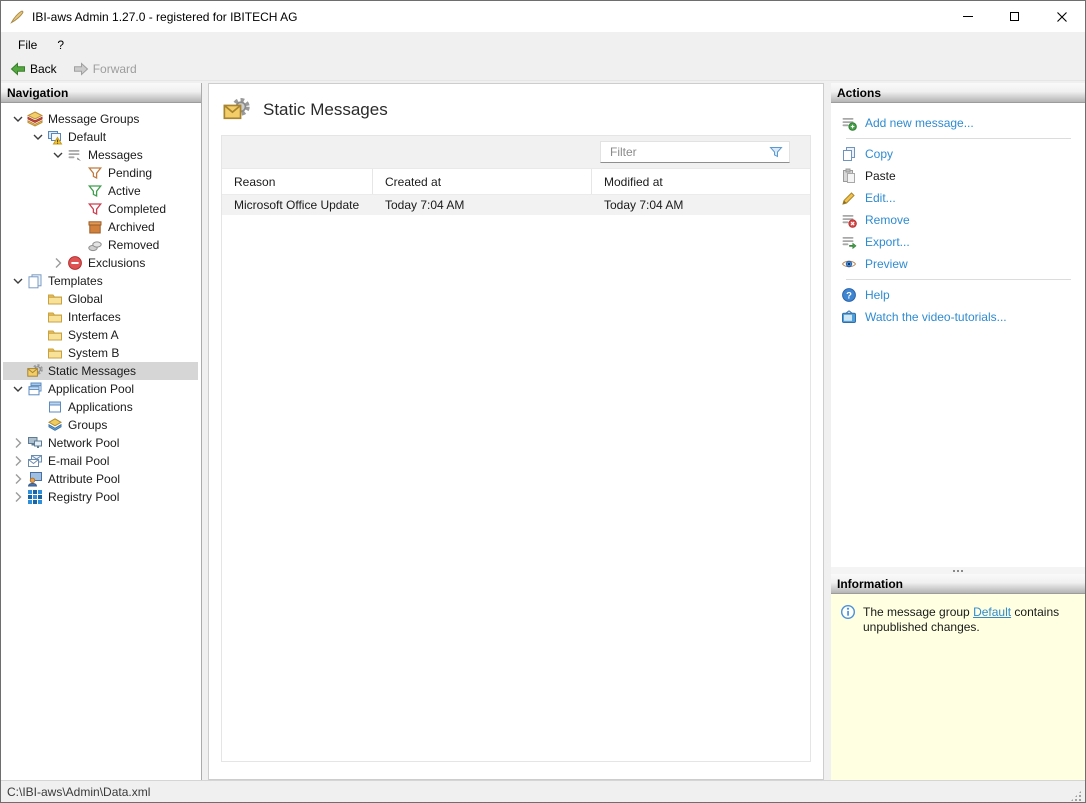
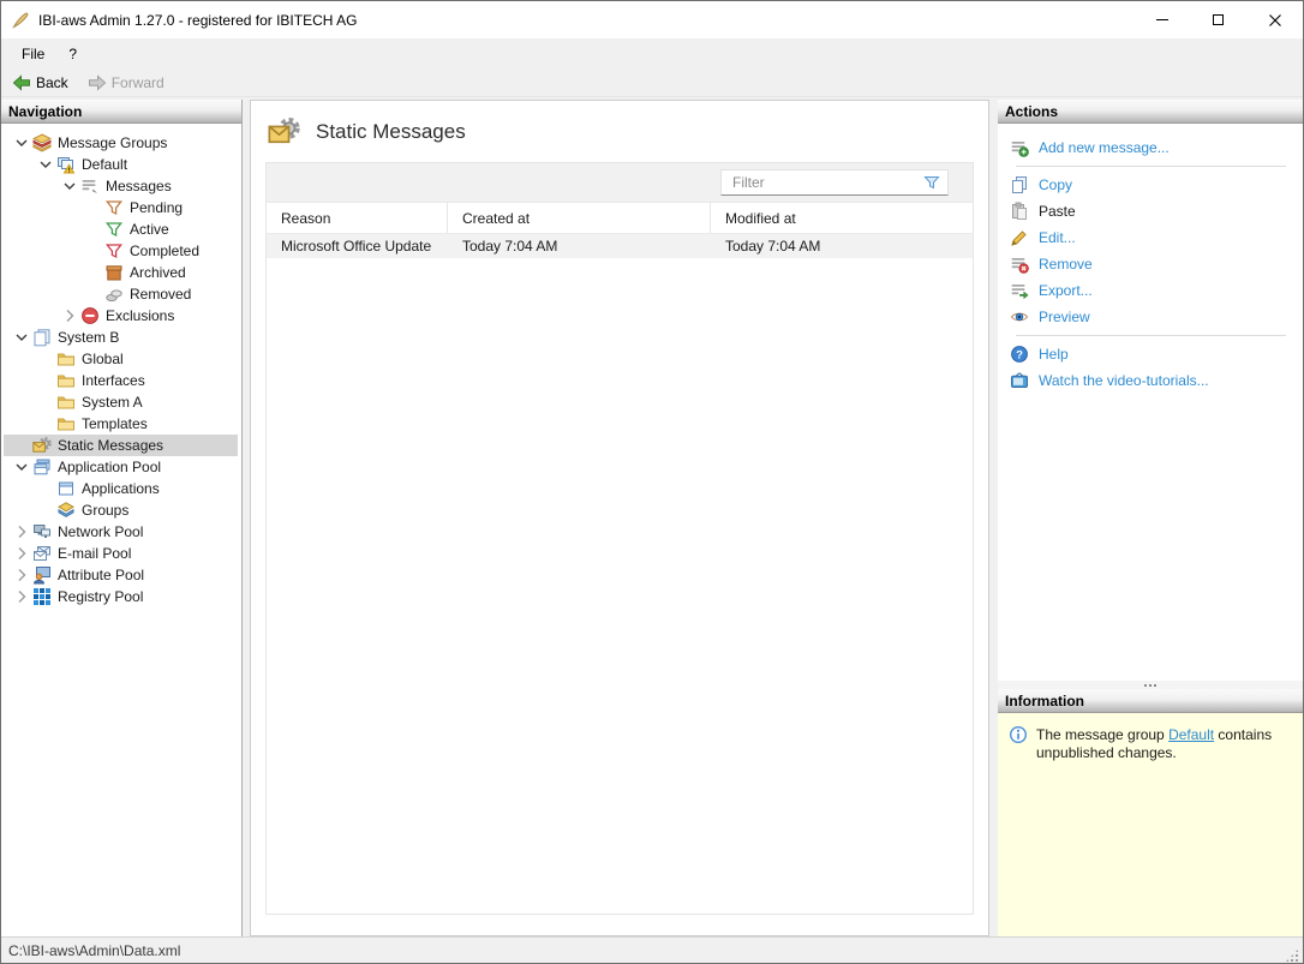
  IBI-aws Admin 1.27.0 - registered for IBITECH AG
  File
  ?
  Back
  Forward
  Navigation
  Message Groups
  Default
  Messages
  Pending
  Active
  Completed
  Archived
  Removed
  Exclusions
- Templates
+ System B
  Global
  Interfaces
  System A
- System B
+ Templates
  Static Messages
  Application Pool
  Applications
  Groups
  Network Pool
  E-mail Pool
  Attribute Pool
  Registry Pool
  Static Messages
  Filter
  Reason
  Created at
  Modified at
  Microsoft Office Update
  Today 7:04 AM
  Today 7:04 AM
  Actions
  Add new message...
  Copy
  Paste
  Edit...
  Remove
  Export...
  Preview
  ?
  Help
  Watch the video-tutorials...
  Information
  The message group Default contains unpublished changes.
  C:\IBI-aws\Admin\Data.xml
